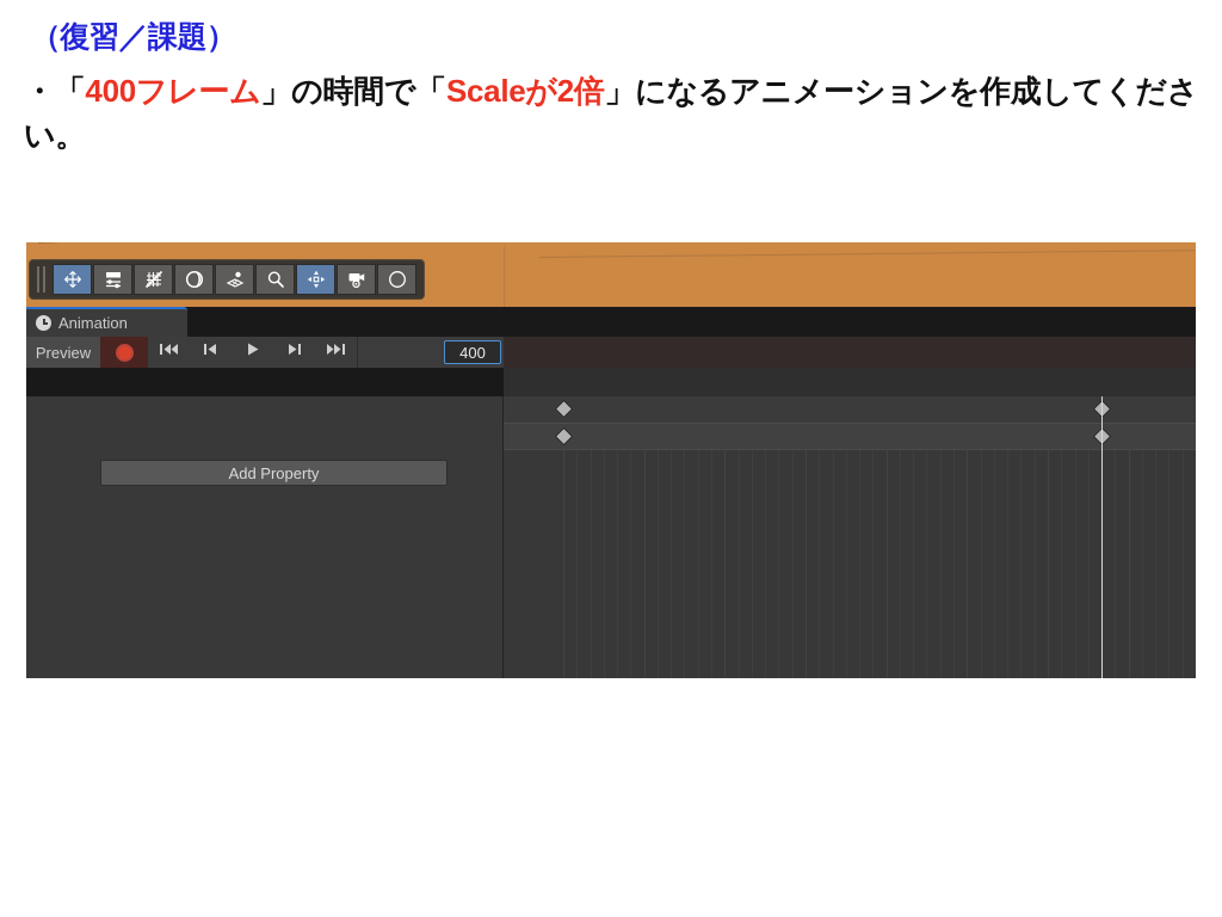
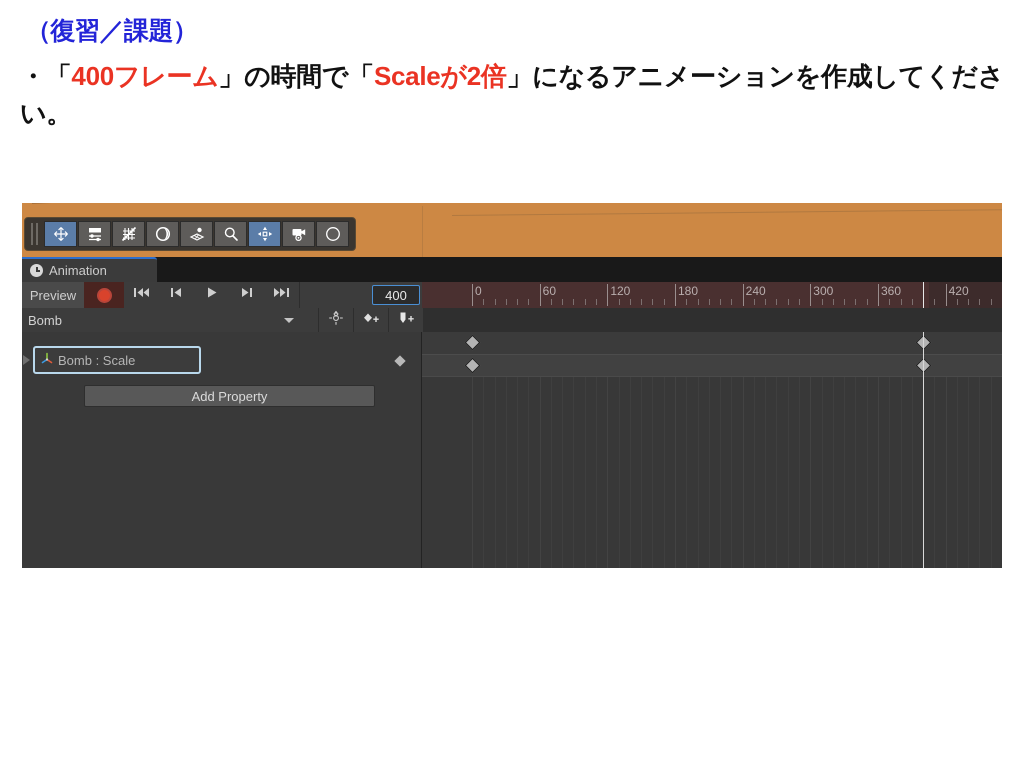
  （復習／課題）
  ・「400フレーム」の時間で「Scaleが2倍」になるアニメーションを作成してください。
  Animation
  Preview
  400
+ 0
+ 60
+ 120
+ 180
+ 240
+ 300
+ 360
+ 420
+ Bomb
+ Bomb : Scale
  Add Property
